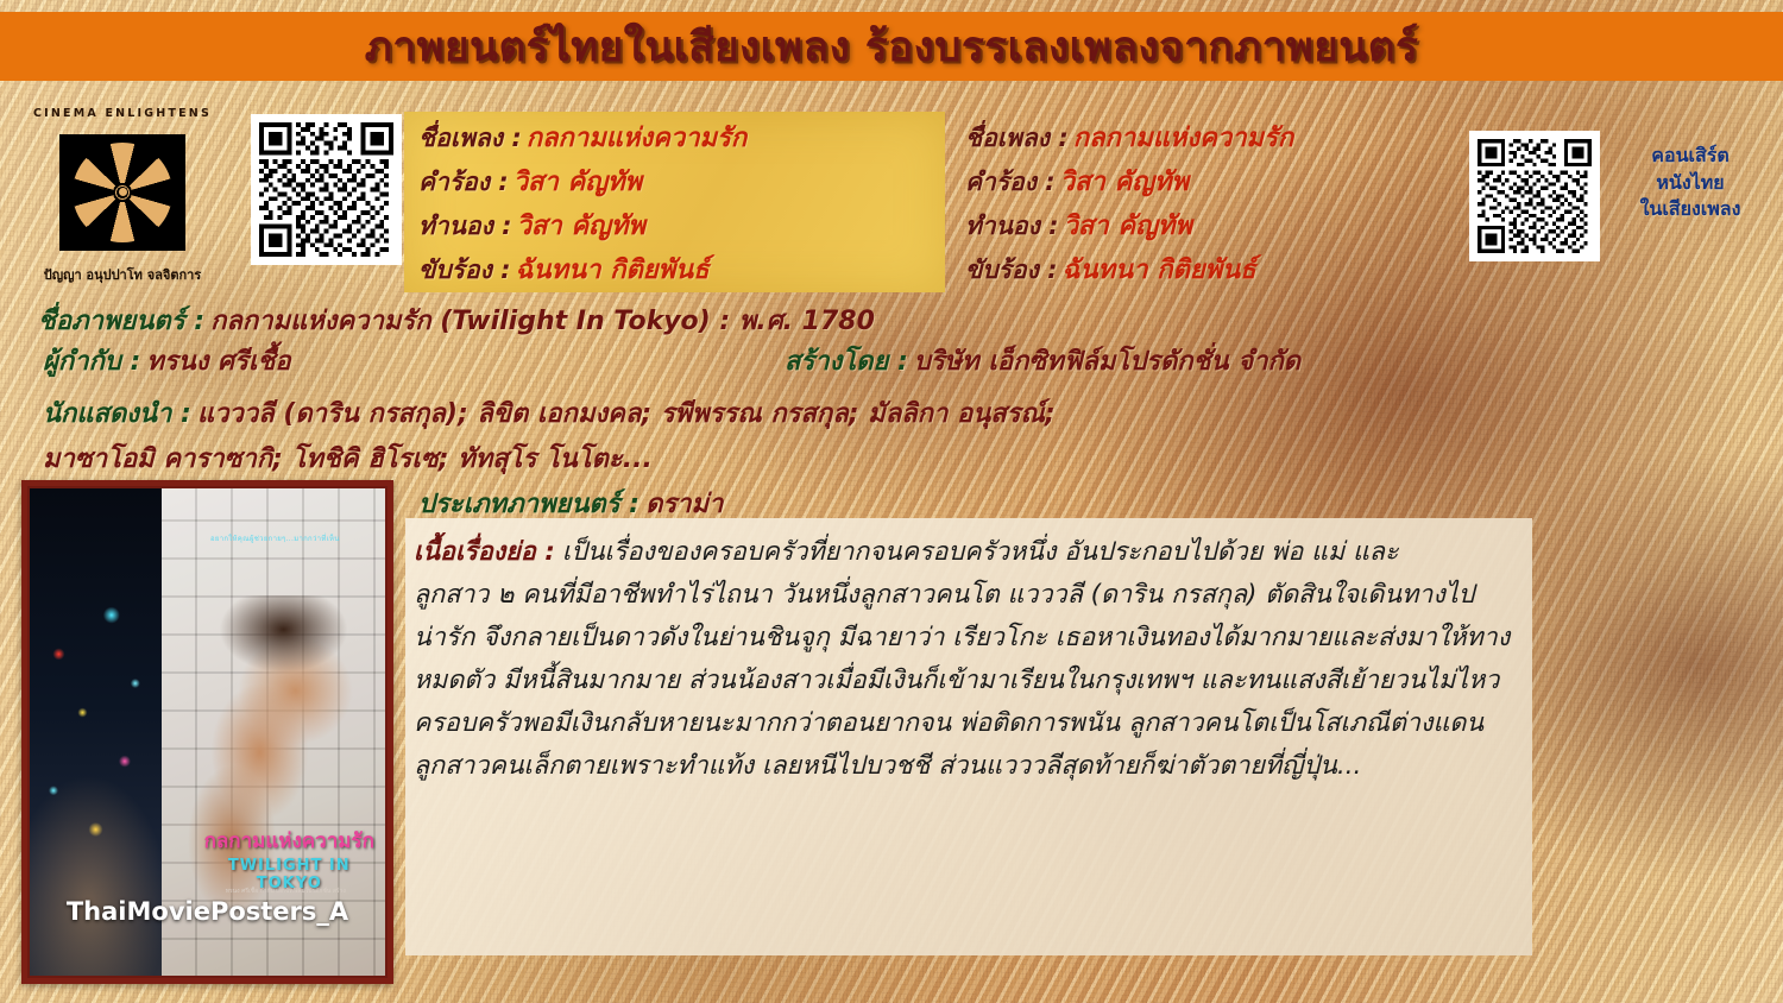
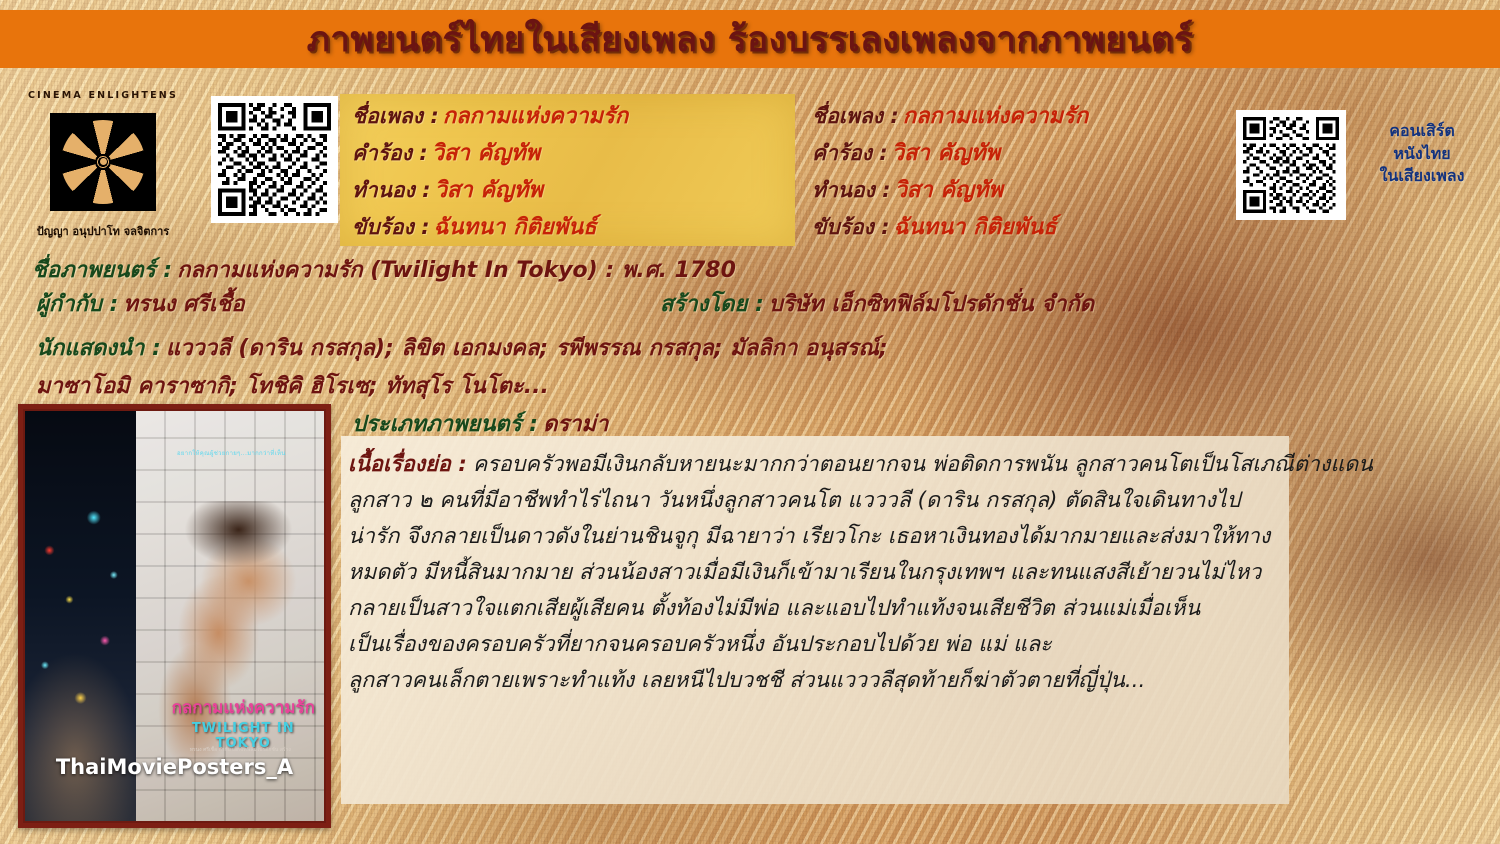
  ภาพยนตร์ไทยในเสียงเพลง ร้องบรรเลงเพลงจากภาพยนตร์
  CINEMA ENLIGHTENS
  ปัญญา อนุปปาโท จลจิตการ
  ชื่อเพลง :
  กลกามแห่งความรัก
  คำร้อง :
  วิสา คัญทัพ
  ทำนอง :
  วิสา คัญทัพ
  ขับร้อง :
  ฉันทนา กิติยพันธ์
  ชื่อเพลง :
  กลกามแห่งความรัก
  คำร้อง :
  วิสา คัญทัพ
  ทำนอง :
  วิสา คัญทัพ
  ขับร้อง :
  ฉันทนา กิติยพันธ์
  คอนเสิร์ต
  หนังไทย
  ในเสียงเพลง
  ชื่อภาพยนตร์ : กลกามแห่งความรัก (Twilight In Tokyo) : พ.ศ. 1780
  ผู้กำกับ : ทรนง ศรีเชื้อ
  สร้างโดย : บริษัท เอ็กซิทฟิล์มโปรดักชั่น จำกัด
  นักแสดงนำ : แวววลี (ดาริน กรสกุล); ลิขิต เอกมงคล; รพีพรรณ กรสกุล; มัลลิกา อนุสรณ์;
  มาซาโอมิ คาราซากิ; โทชิคิ ฮิโรเซ; ทัทสุโร โนโตะ...
  ประเภทภาพยนตร์ : ดราม่า
  กลกามแห่งความรัก
  TWILIGHT IN TOKYO
  ThaiMoviePosters_A
  เนื้อเรื่องย่อ :
- เป็นเรื่องของครอบครัวที่ยากจนครอบครัวหนึ่ง อันประกอบไปด้วย พ่อ แม่ และ
+ ครอบครัวพอมีเงินกลับหายนะมากกว่าตอนยากจน พ่อติดการพนัน ลูกสาวคนโตเป็นโสเภณีต่างแดน
  ลูกสาว ๒ คนที่มีอาชีพทำไร่ไถนา วันหนึ่งลูกสาวคนโต แวววลี (ดาริน กรสกุล) ตัดสินใจเดินทางไป
  น่ารัก จึงกลายเป็นดาวดังในย่านชินจูกุ มีฉายาว่า เรียวโกะ เธอหาเงินทองได้มากมายและส่งมาให้ทาง
  หมดตัว มีหนี้สินมากมาย ส่วนน้องสาวเมื่อมีเงินก็เข้ามาเรียนในกรุงเทพฯ และทนแสงสีเย้ายวนไม่ไหว
+ กลายเป็นสาวใจแตกเสียผู้เสียคน ตั้งท้องไม่มีพ่อ และแอบไปทำแท้งจนเสียชีวิต ส่วนแม่เมื่อเห็น
- ครอบครัวพอมีเงินกลับหายนะมากกว่าตอนยากจน พ่อติดการพนัน ลูกสาวคนโตเป็นโสเภณีต่างแดน
+ เป็นเรื่องของครอบครัวที่ยากจนครอบครัวหนึ่ง อันประกอบไปด้วย พ่อ แม่ และ
  ลูกสาวคนเล็กตายเพราะทำแท้ง เลยหนีไปบวชชี ส่วนแวววลีสุดท้ายก็ฆ่าตัวตายที่ญี่ปุ่น...
